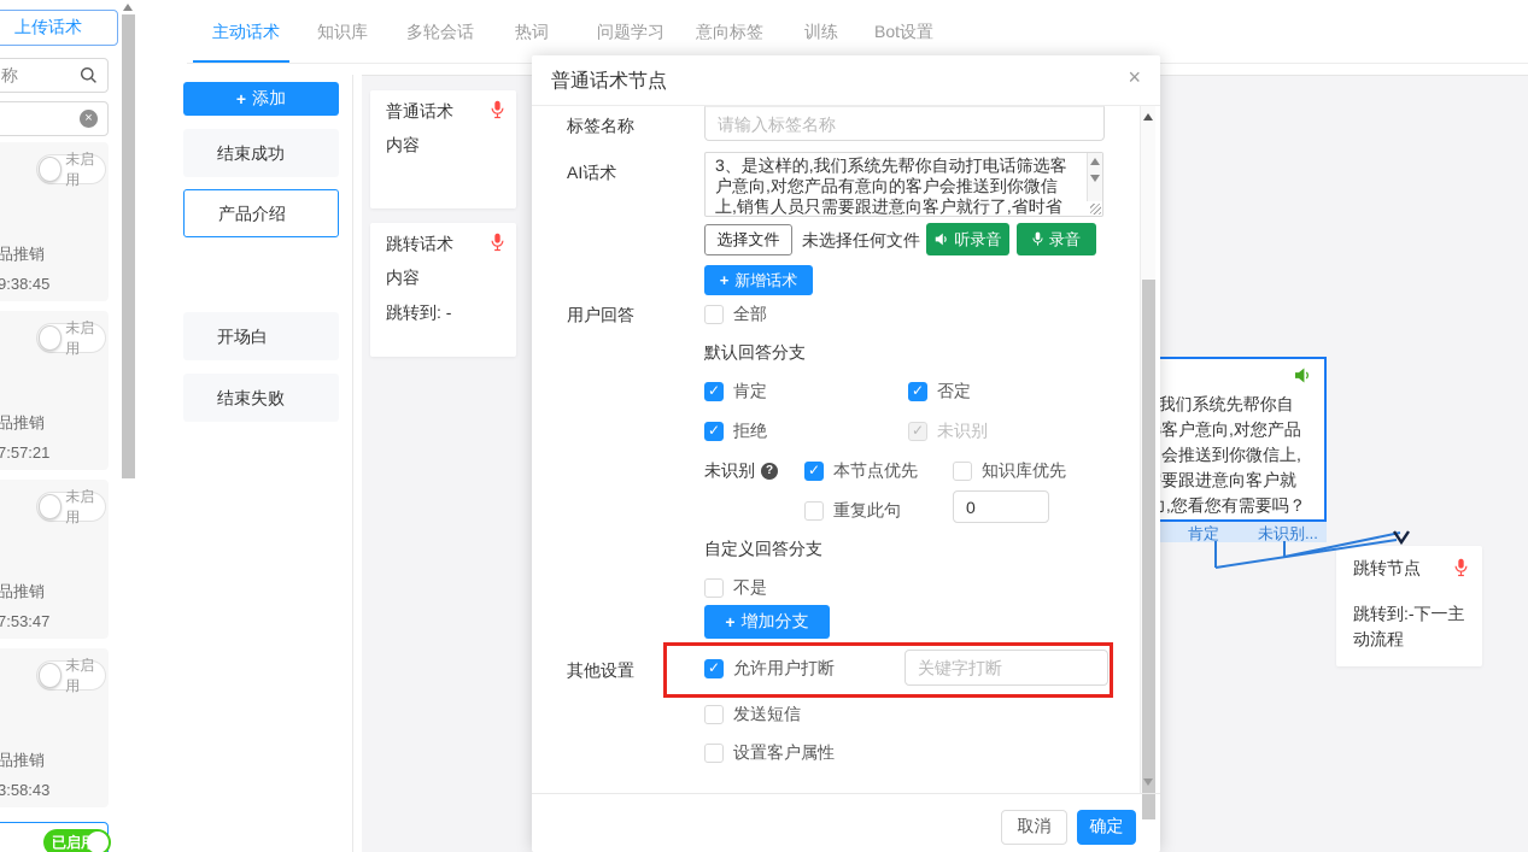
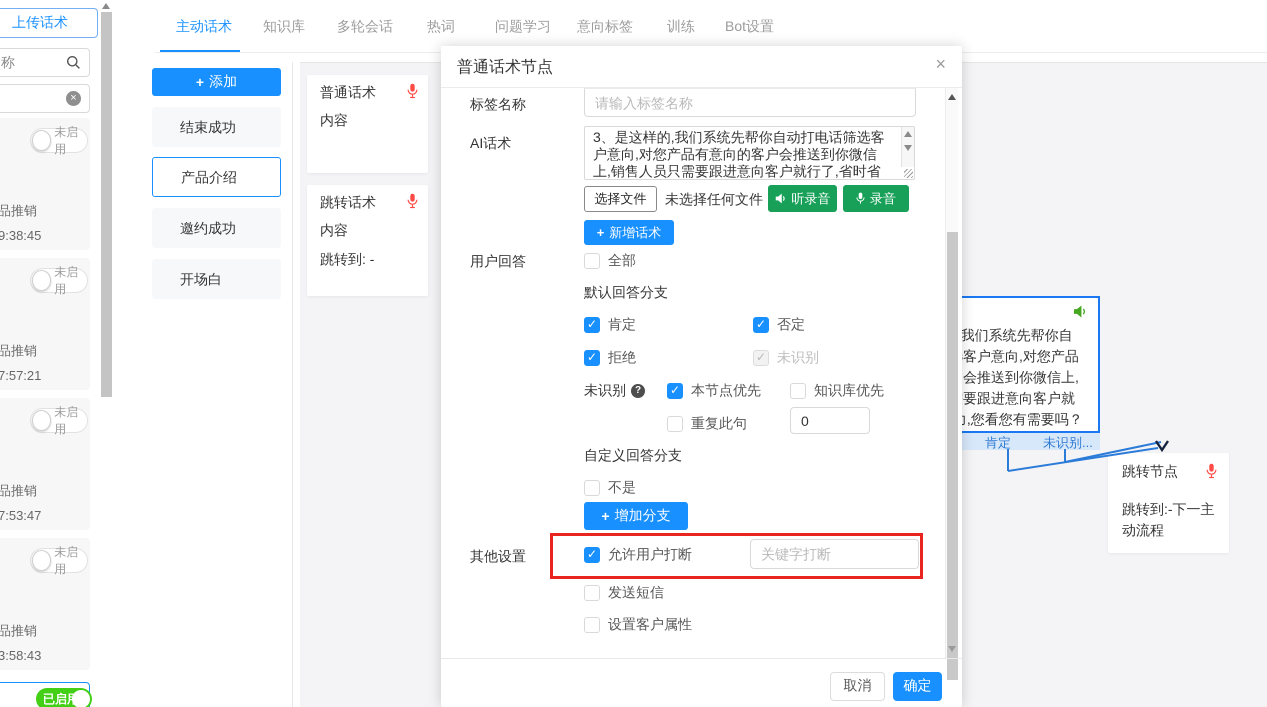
  上传话术
  称
  ×
  未启用
  品推销
  9:38:45
  未启用
  品推销
  7:57:21
  未启用
  品推销
  7:53:47
  未启用
  品推销
  3:58:43
  主动话术
  知识库
  多轮会话
  热词
  问题学习
  意向标签
  训练
  Bot设置
  +
  添加
  结束成功
  产品介绍
+ 邀约成功
  开场白
- 结束失败
  普通话术
  内容
  跳转话术
  内容
  跳转到: -
  肯定
  未识别...
  跳转节点
  跳转到:-下一主动流程
  普通话术节点
  ×
  标签名称
  请输入标签名称
  AI话术
  选择文件
  未选择任何文件
  听录音
  录音
  +
  新增话术
  用户回答
  全部
  默认回答分支
  肯定
  否定
  拒绝
  未识别
  未识别
  ?
  本节点优先
  知识库优先
  重复此句
  0
  自定义回答分支
  不是
  +
  增加分支
  其他设置
  允许用户打断
  关键字打断
  发送短信
  设置客户属性
  取消
  确定
